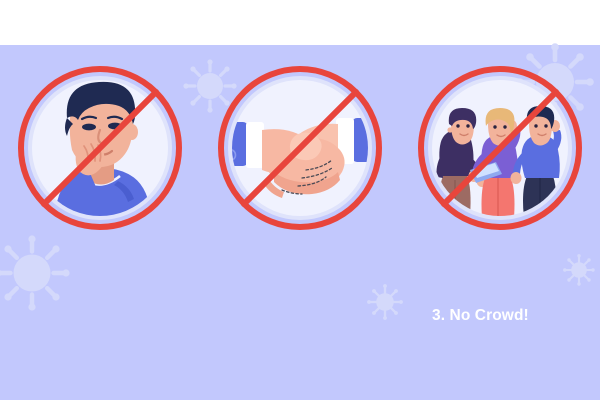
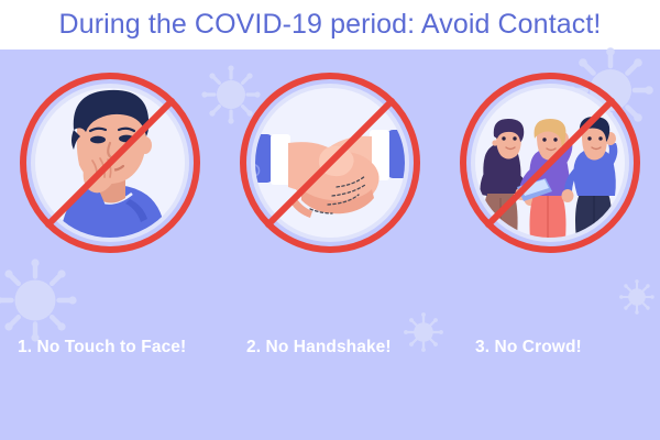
+ During the COVID-19 period: Avoid Contact!
+ 1. No Touch to Face!
+ 2. No Handshake!
  3. No Crowd!
